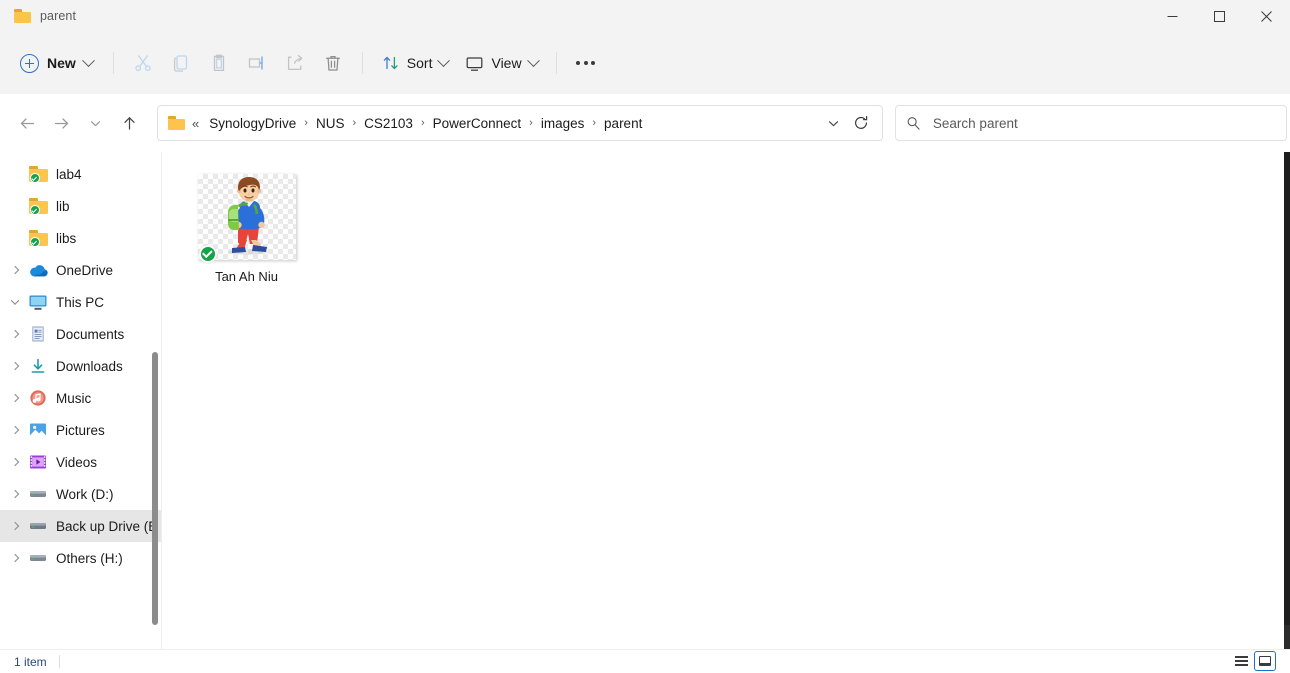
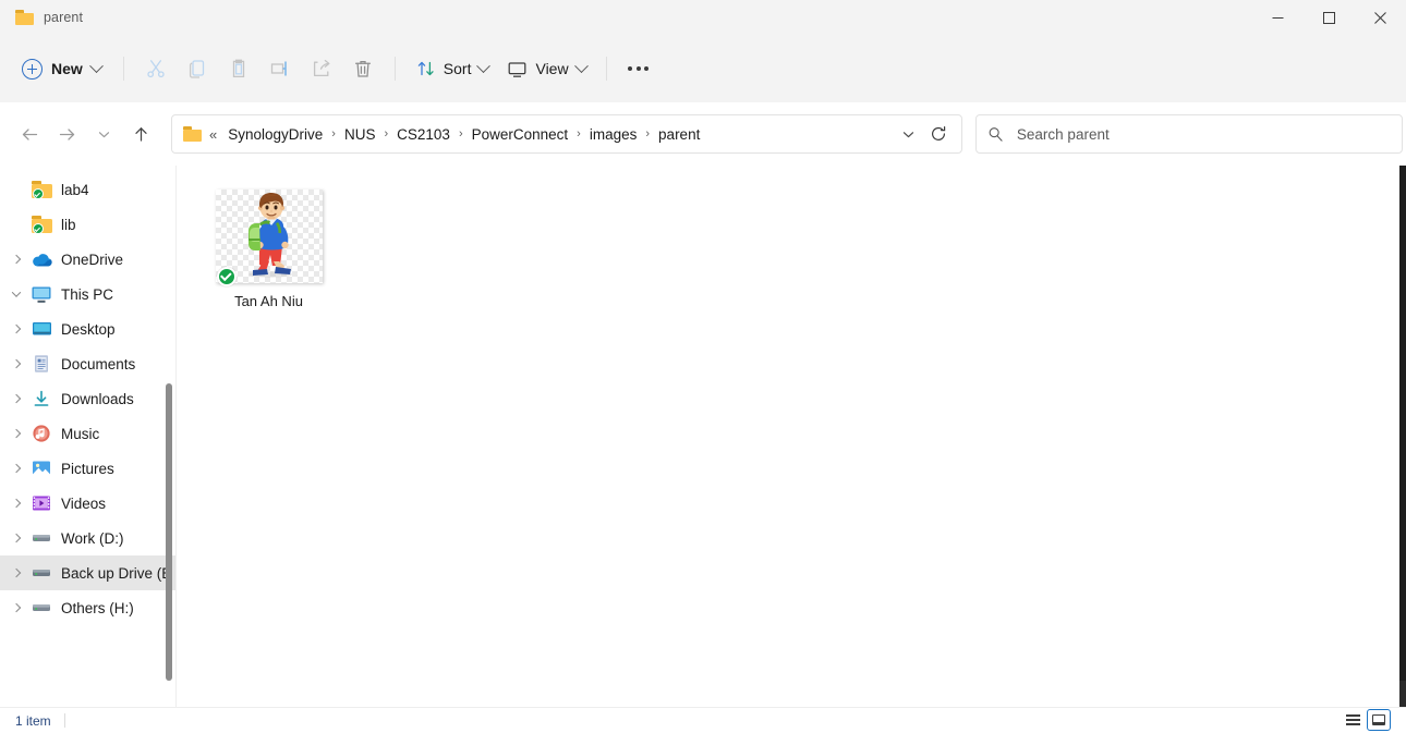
  parent
  New
  Sort
  View
  «
  SynologyDrive
  ›
  NUS
  ›
  CS2103
  ›
  PowerConnect
  ›
  images
  ›
  parent
  Search parent
  lab4
  lib
- libs
  OneDrive
  This PC
+ Desktop
  Documents
  Downloads
  Music
  Pictures
  Videos
  Work (D:)
  Back up Drive (
  Others (H:)
  Tan Ah Niu
  1 item
